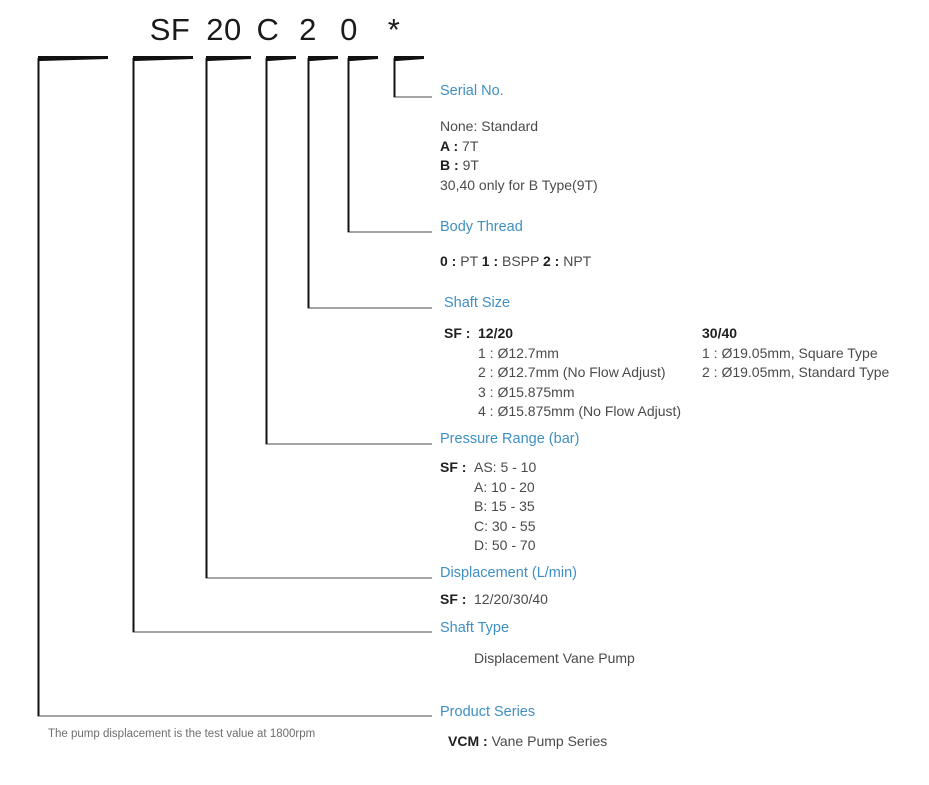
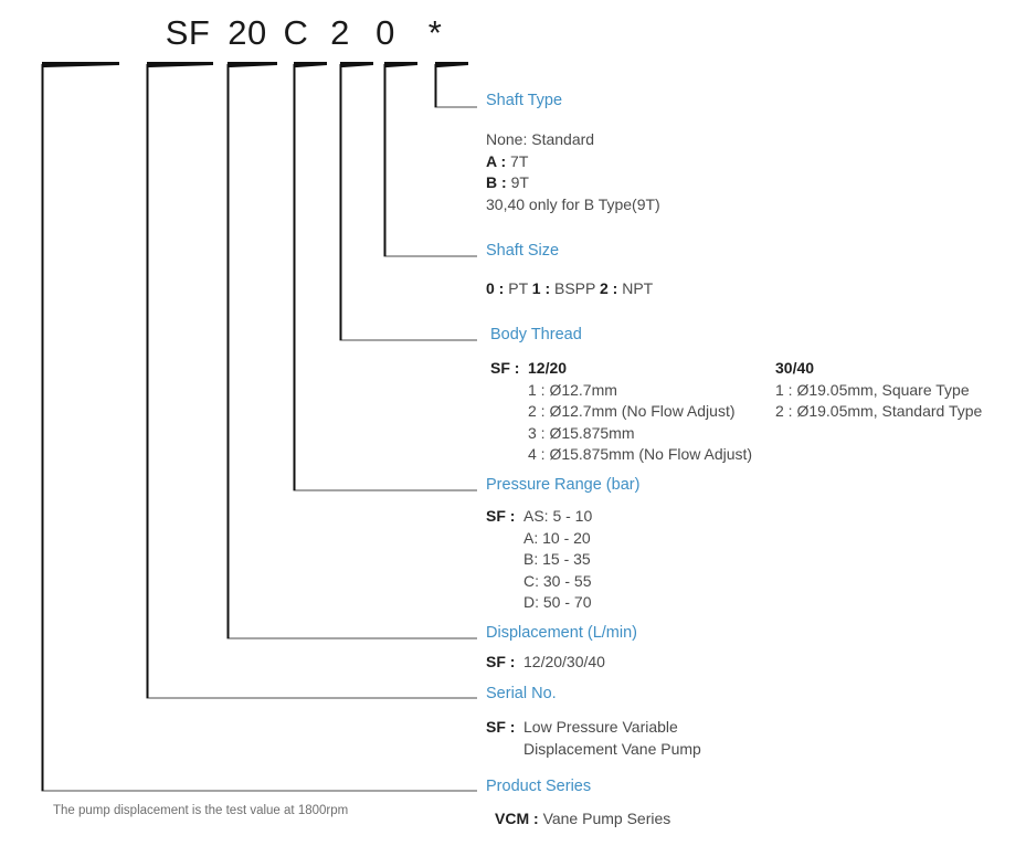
  SF
  20
  C
  2
  0
  *
- Serial No.
+ Shaft Type
  None: Standard
  A : 7T
  B : 9T
  30,40 only for B Type(9T)
- Body Thread
+ Shaft Size
  0 : PT 1 : BSPP 2 : NPT
- Shaft Size
+ Body Thread
  SF : 12/20
  1 : Ø12.7mm
  2 : Ø12.7mm (No Flow Adjust)
  3 : Ø15.875mm
  4 : Ø15.875mm (No Flow Adjust)
  30/40
  1 : Ø19.05mm, Square Type
  2 : Ø19.05mm, Standard Type
  Pressure Range (bar)
  SF : AS: 5 - 10
  A: 10 - 20
  B: 15 - 35
  C: 30 - 55
  D: 50 - 70
  Displacement (L/min)
  SF : 12/20/30/40
- Shaft Type
+ Serial No.
+ SF : Low Pressure Variable
  Displacement Vane Pump
  Product Series
  VCM : Vane Pump Series
  The pump displacement is the test value at 1800rpm
